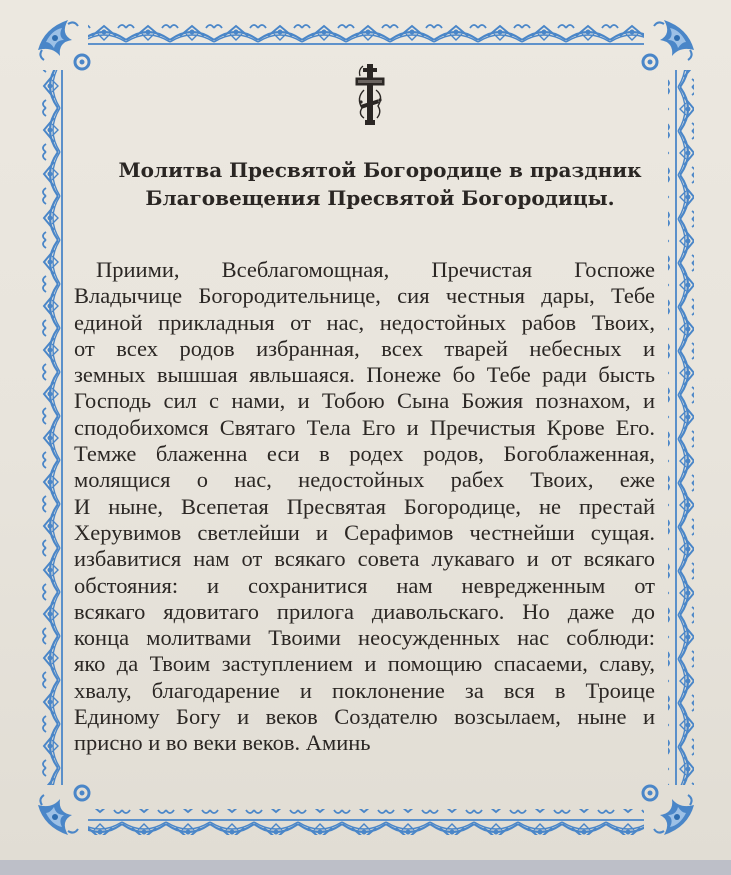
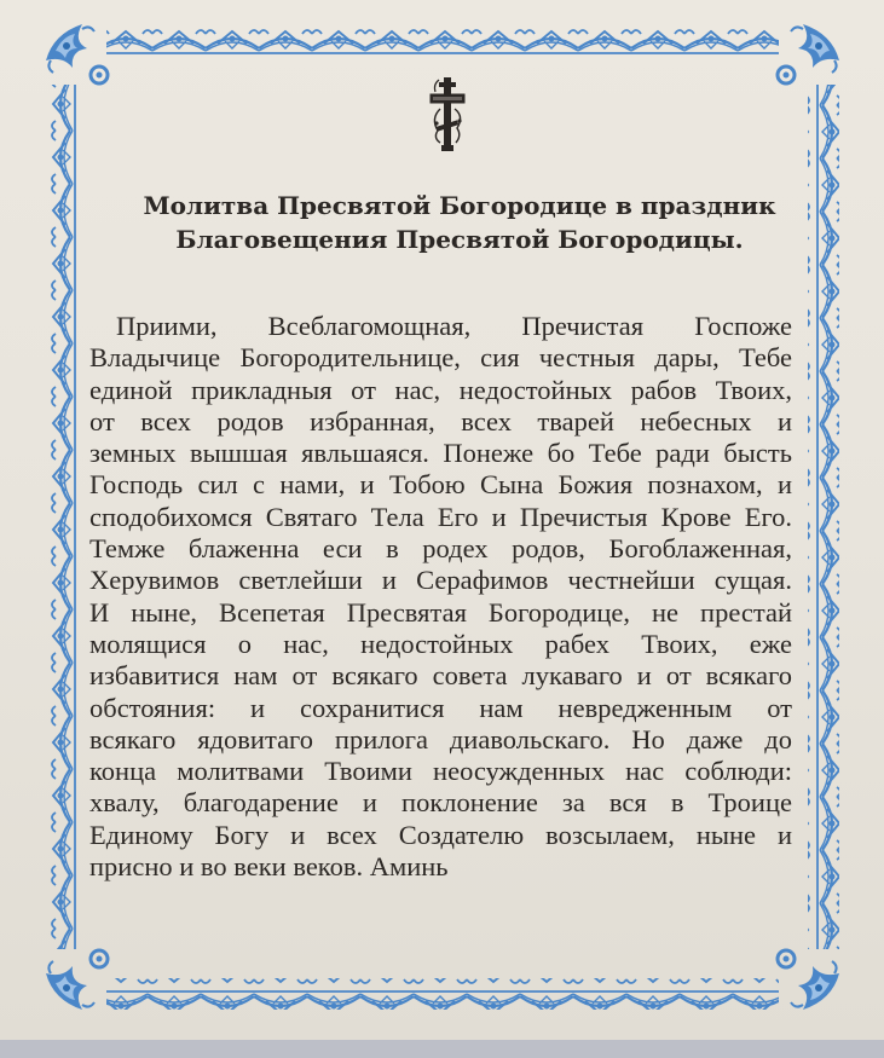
  Молитва Пресвятой Богородице в праздник
  Благовещения Пресвятой Богородицы.
  Приими, Всеблагомощная, Пречистая Госпоже
  Владычице Богородительнице, сия честныя дары, Тебе
  единой прикладныя от нас, недостойных рабов Твоих,
  от всех родов избранная, всех тварей небесных и
  земных вышшая явльшаяся. Понеже бо Тебе ради бысть
  Господь сил с нами, и Тобою Сына Божия познахом, и
  сподобихомся Святаго Тела Его и Пречистыя Крове Его.
  Темже блаженна еси в родех родов, Богоблаженная,
- молящися о нас, недостойных рабех Твоих, еже
+ Херувимов светлейши и Серафимов честнейши сущая.
  И ныне, Всепетая Пресвятая Богородице, не престай
- Херувимов светлейши и Серафимов честнейши сущая.
+ молящися о нас, недостойных рабех Твоих, еже
  избавитися нам от всякаго совета лукаваго и от всякаго
  обстояния: и сохранитися нам невредженным от
  всякаго ядовитаго прилога диавольскаго. Но даже до
  конца молитвами Твоими неосужденных нас соблюди:
- яко да Твоим заступлением и помощию спасаеми, славу,
  хвалу, благодарение и поклонение за вся в Троице
- Единому Богу и веков Создателю возсылаем, ныне и
+ Единому Богу и всех Создателю возсылаем, ныне и
  присно и во веки веков. Аминь
